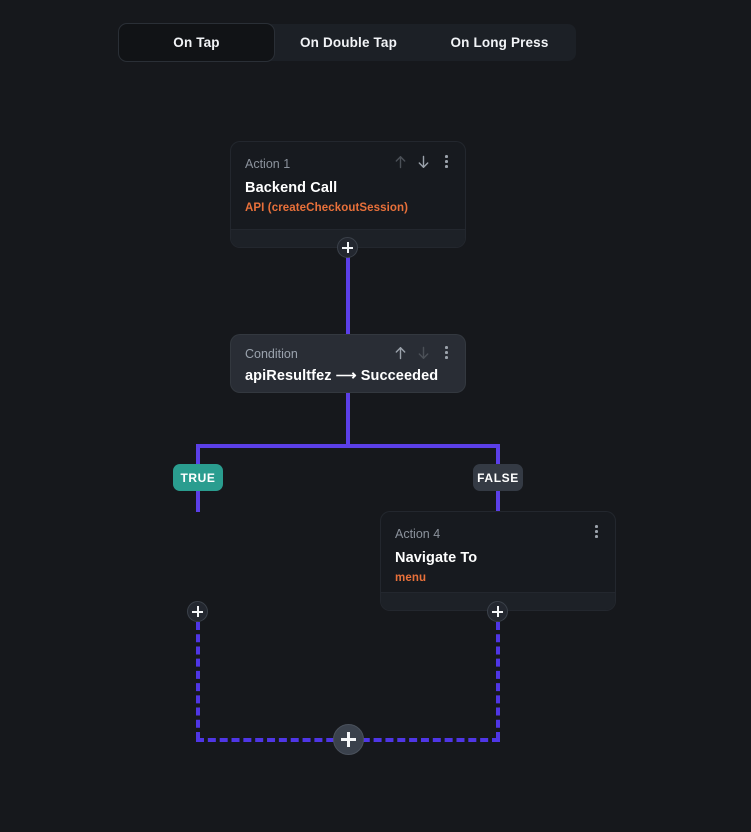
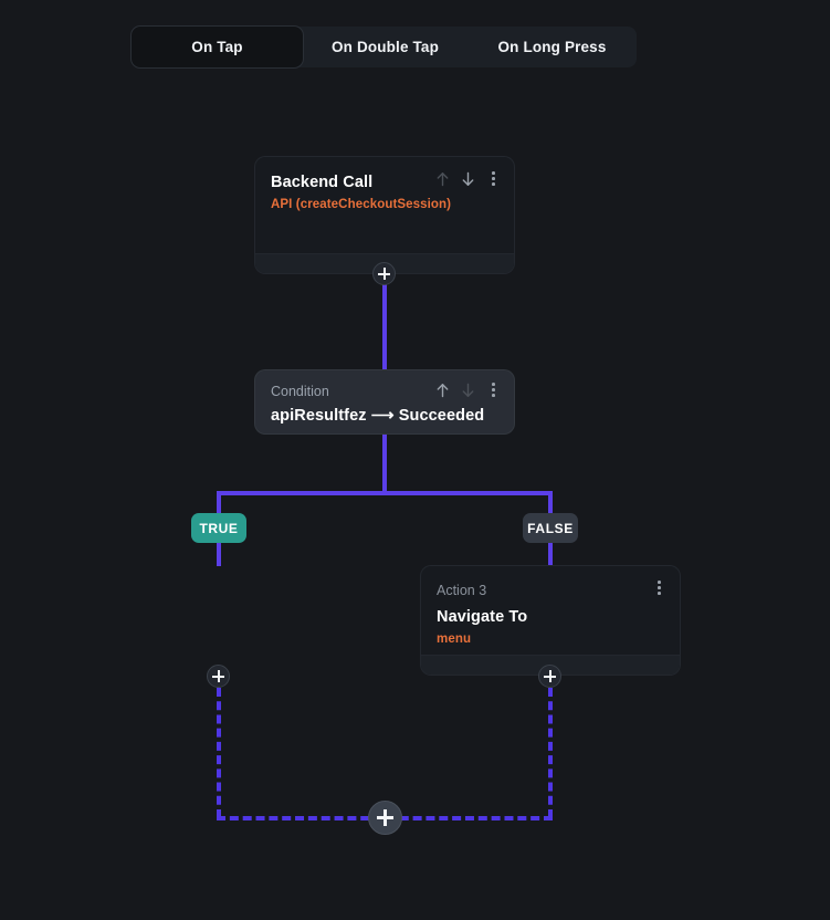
  On Tap
  On Double Tap
  On Long Press
- Action 1
  Backend Call
  API (createCheckoutSession)
  Condition
  apiResultfez ⟶ Succeeded
  TRUE
  FALSE
- Action 4
+ Action 3
  Navigate To
  menu
